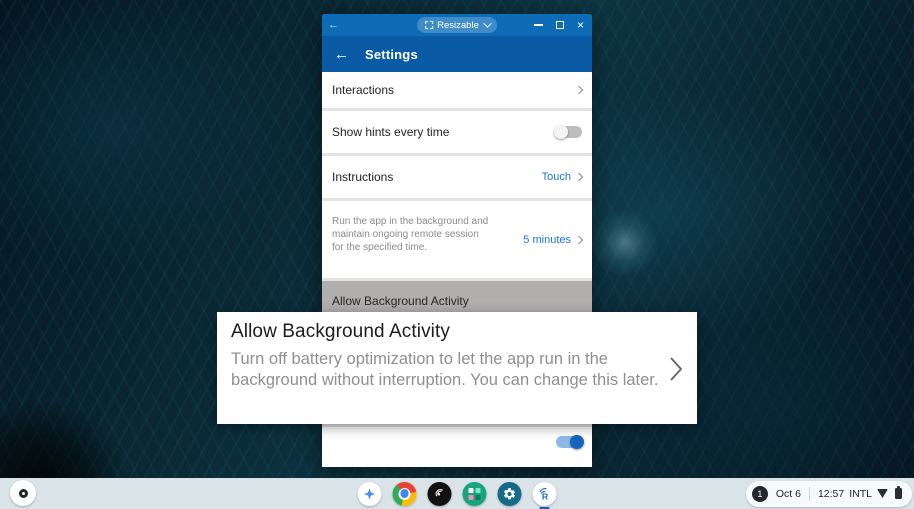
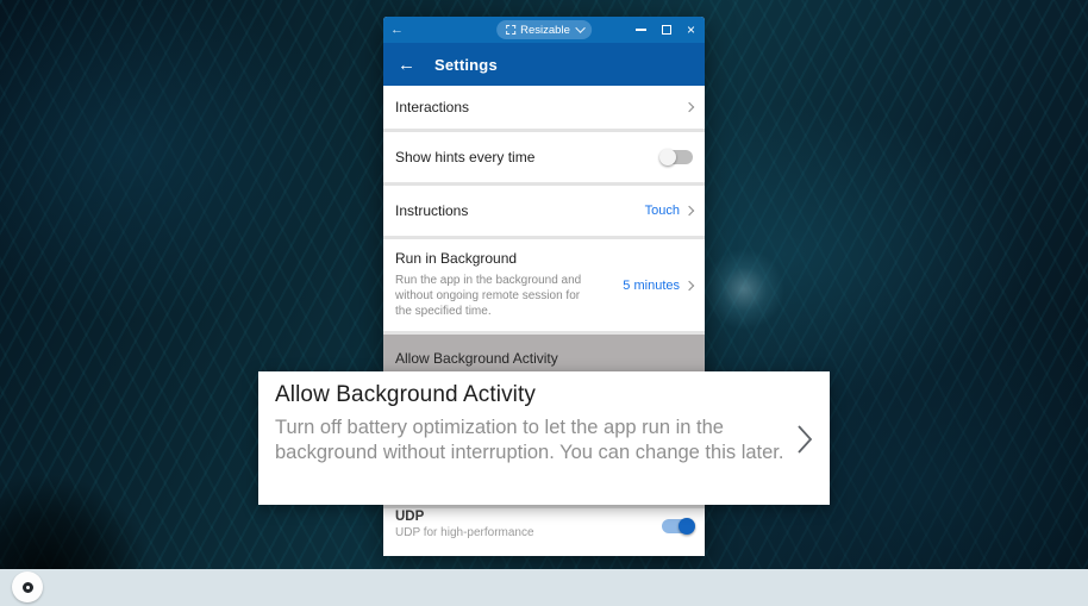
  ←
  Resizable
  ×
  ←
  Settings
  Interactions
  Show hints every time
  Instructions
  Touch
+ Run in Background
- Run the app in the background and maintain ongoing remote session for the specified time.
+ Run the app in the background and without ongoing remote session for the specified time.
  5 minutes
  Allow Background Activity
+ UDP
+ UDP for high-performance
  Allow Background Activity
  Turn off battery optimization to let the app run in the background without interruption. You can change this later.
- R
- 1
- Oct 6
- 12:57
- INTL
